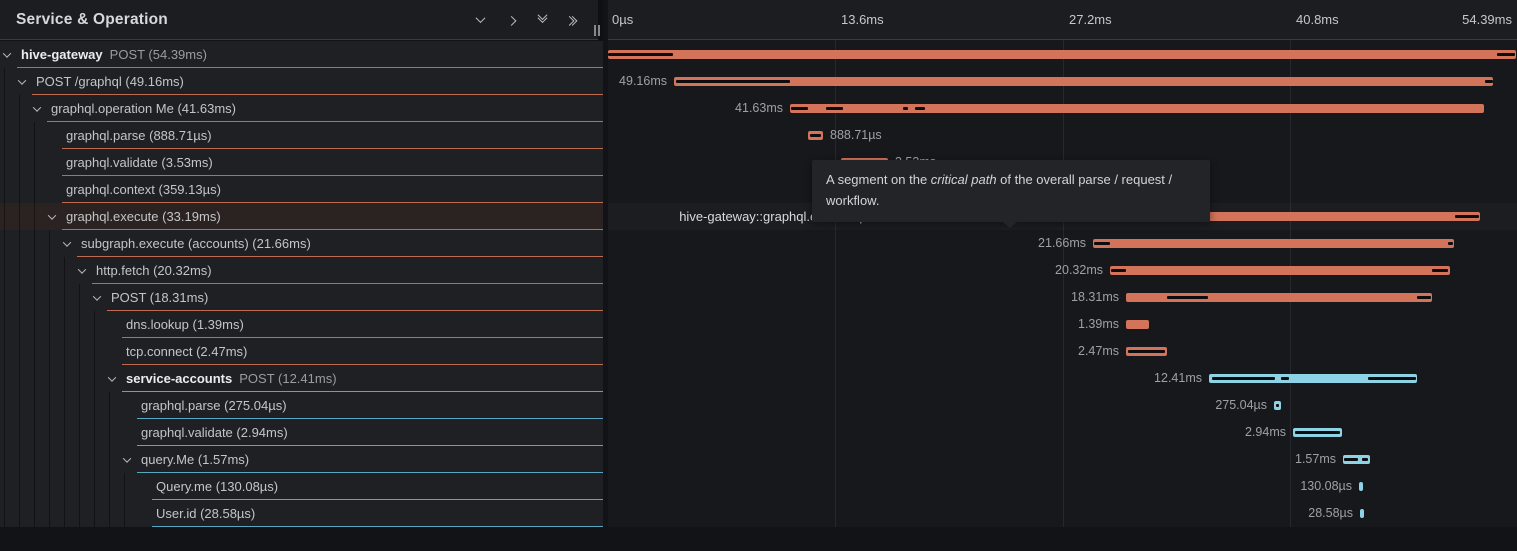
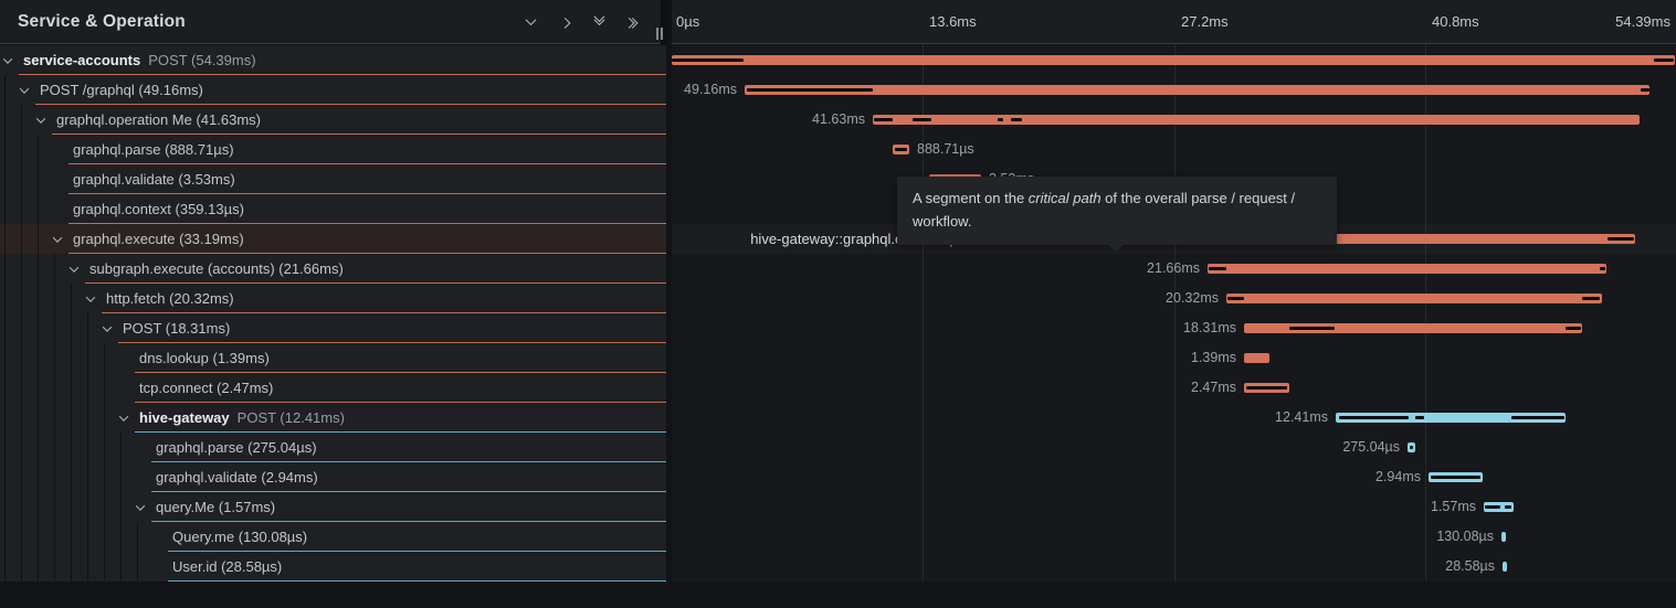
  Service & Operation
- hive-gateway
+ service-accounts
  POST (54.39ms)
  POST /graphql (49.16ms)
  graphql.operation Me (41.63ms)
  graphql.parse (888.71µs)
  graphql.validate (3.53ms)
  graphql.context (359.13µs)
  graphql.execute (33.19ms)
  subgraph.execute (accounts) (21.66ms)
  http.fetch (20.32ms)
  POST (18.31ms)
  dns.lookup (1.39ms)
  tcp.connect (2.47ms)
- service-accounts
+ hive-gateway
  POST (12.41ms)
  graphql.parse (275.04µs)
  graphql.validate (2.94ms)
  query.Me (1.57ms)
  Query.me (130.08µs)
  User.id (28.58µs)
  0µs
  13.6ms
  27.2ms
  40.8ms
  54.39ms
  49.16ms
  41.63ms
  888.71µs
  21.66ms
  20.32ms
  18.31ms
  1.39ms
  2.47ms
  12.41ms
  275.04µs
  2.94ms
  1.57ms
  130.08µs
  28.58µs
  A segment on the critical path of the overall parse / request / workflow.
